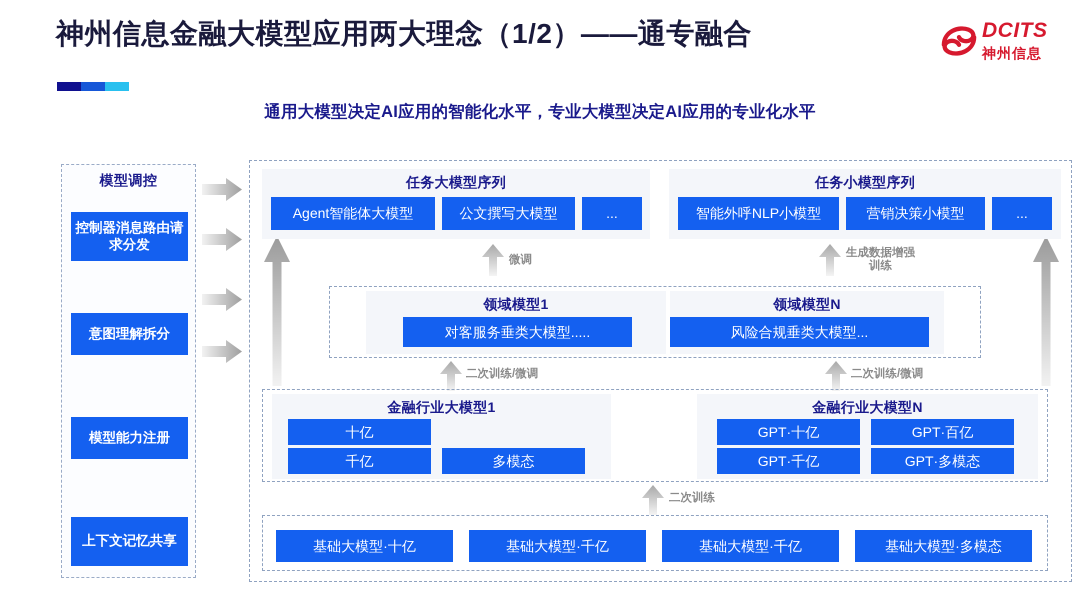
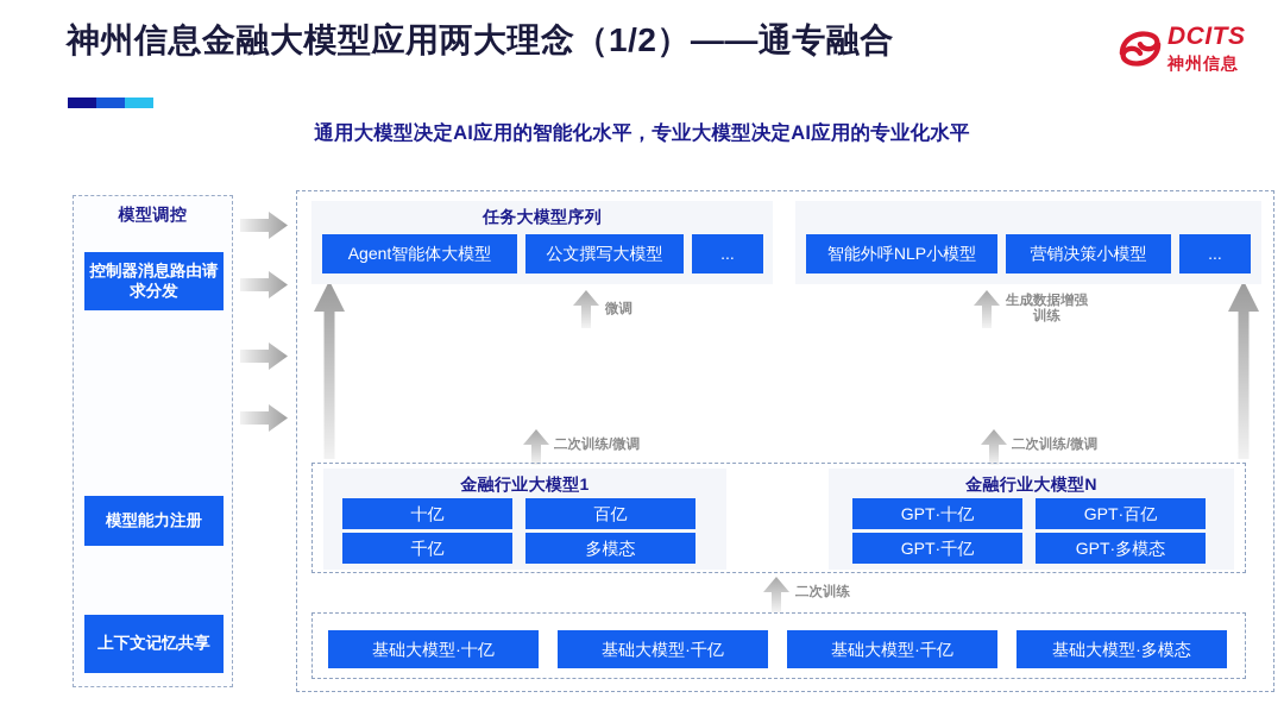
  神州信息金融大模型应用两大理念（1/2）——通专融合
  通用大模型决定AI应用的智能化水平，专业大模型决定AI应用的专业化水平
  DCITS
  神州信息
  模型调控
  控制器消息路由请求分发
- 意图理解拆分
  模型能力注册
  上下文记忆共享
  任务大模型序列
  Agent智能体大模型
  公文撰写大模型
  ...
- 任务小模型序列
  智能外呼NLP小模型
  营销决策小模型
  ...
  微调
  生成数据增强
  训练
- 领域模型1
- 对客服务垂类大模型.....
- 领域模型N
- 风险合规垂类大模型...
  二次训练/微调
  二次训练/微调
  金融行业大模型1
  十亿
+ 百亿
  千亿
  多模态
  金融行业大模型N
  GPT·十亿
  GPT·百亿
  GPT·千亿
  GPT·多模态
  二次训练
  基础大模型·十亿
  基础大模型·千亿
  基础大模型·千亿
  基础大模型·多模态
